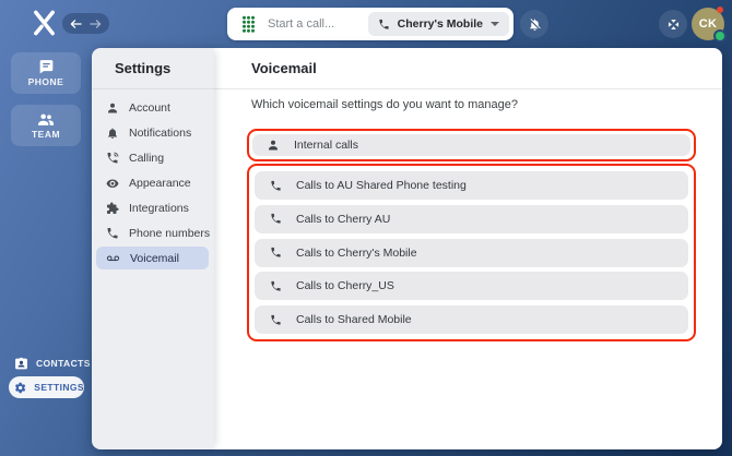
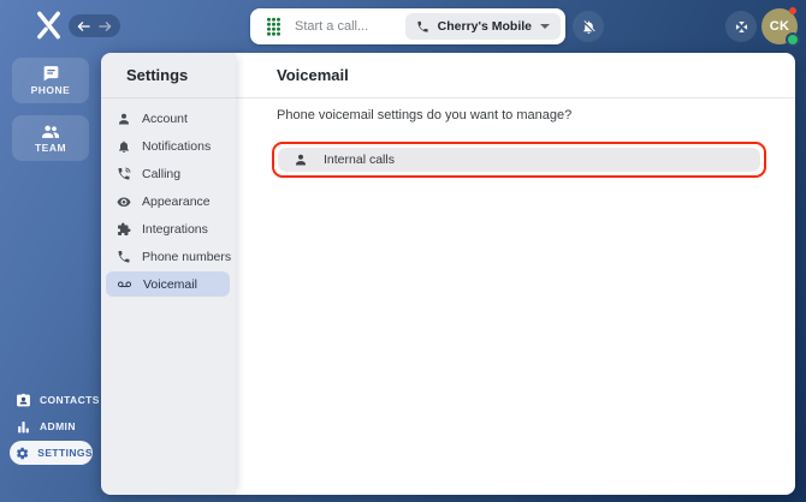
  Start a call...
  Cherry's Mobile
  CK
  PHONE
  TEAM
  CONTACTS
+ ADMIN
  SETTINGS
  Settings
  Account
  Notifications
  Calling
  Appearance
  Integrations
  Phone numbers
  Voicemail
  Voicemail
- Which voicemail settings do you want to manage?
+ Phone voicemail settings do you want to manage?
  Internal calls
- Calls to AU Shared Phone testing
- Calls to Cherry AU
- Calls to Cherry's Mobile
- Calls to Cherry_US
- Calls to Shared Mobile
